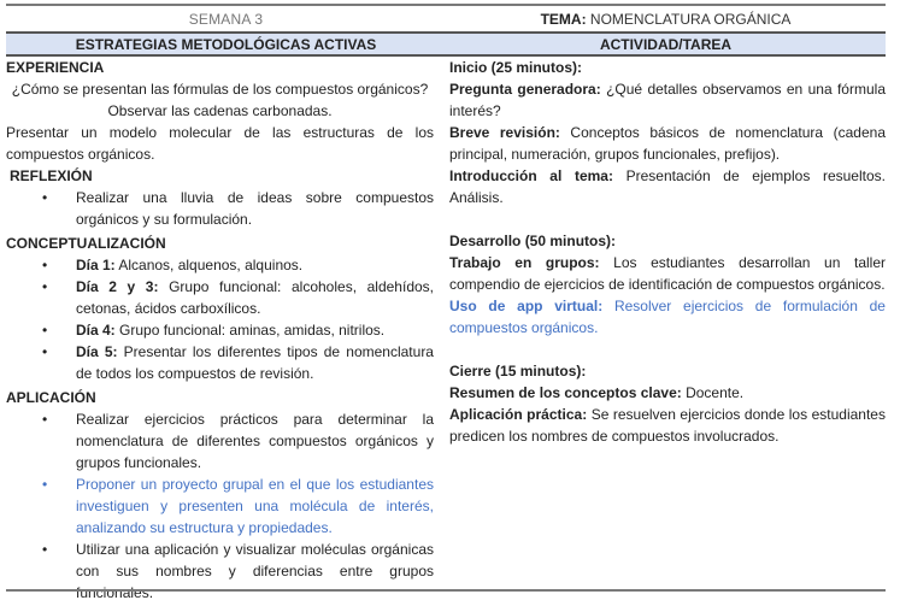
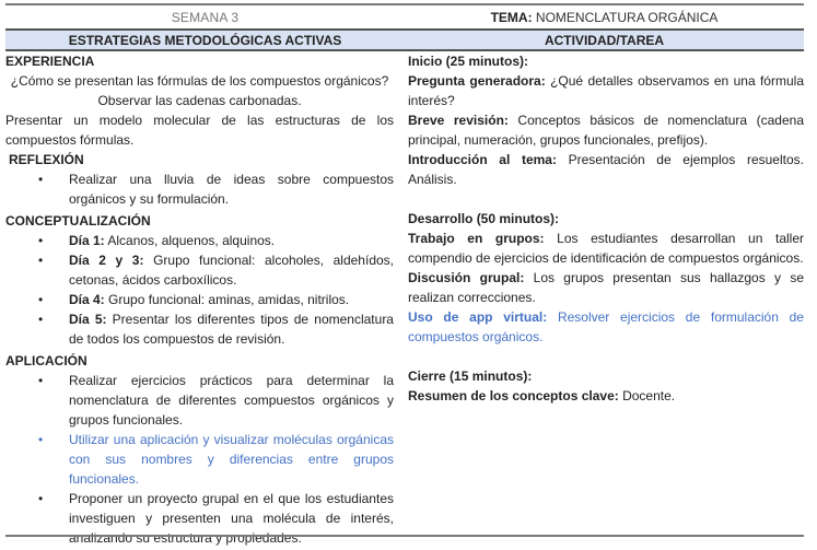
  SEMANA 3
  TEMA: NOMENCLATURA ORGÁNICA
  ESTRATEGIAS METODOLÓGICAS ACTIVAS
  ACTIVIDAD/TAREA
  EXPERIENCIA
  ¿Cómo se presentan las fórmulas de los compuestos orgánicos?
  Observar las cadenas carbonadas.
- Presentar un modelo molecular de las estructuras de los compuestos orgánicos.
+ Presentar un modelo molecular de las estructuras de los compuestos fórmulas.
  REFLEXIÓN
  •
  Realizar una lluvia de ideas sobre compuestos orgánicos y su formulación.
  CONCEPTUALIZACIÓN
  •
  Día 1: Alcanos, alquenos, alquinos.
  •
  Día 2 y 3: Grupo funcional: alcoholes, aldehídos, cetonas, ácidos carboxílicos.
  •
  Día 4: Grupo funcional: aminas, amidas, nitrilos.
  •
  Día 5: Presentar los diferentes tipos de nomenclatura de todos los compuestos de revisión.
  APLICACIÓN
  •
  Realizar ejercicios prácticos para determinar la nomenclatura de diferentes compuestos orgánicos y grupos funcionales.
  •
- Proponer un proyecto grupal en el que los estudiantes investiguen y presenten una molécula de interés, analizando su estructura y propiedades.
+ Utilizar una aplicación y visualizar moléculas orgánicas con sus nombres y diferencias entre grupos funcionales.
  •
- Utilizar una aplicación y visualizar moléculas orgánicas con sus nombres y diferencias entre grupos funcionales.
+ Proponer un proyecto grupal en el que los estudiantes investiguen y presenten una molécula de interés, analizando su estructura y propiedades.
  Inicio (25 minutos):
  Pregunta generadora: ¿Qué detalles observamos en una fórmula interés?
  Breve revisión: Conceptos básicos de nomenclatura (cadena principal, numeración, grupos funcionales, prefijos).
  Introducción al tema: Presentación de ejemplos resueltos. Análisis.
  Desarrollo (50 minutos):
  Trabajo en grupos: Los estudiantes desarrollan un taller compendio de ejercicios de identificación de compuestos orgánicos.
+ Discusión grupal: Los grupos presentan sus hallazgos y se realizan correcciones.
  Uso de app virtual: Resolver ejercicios de formulación de compuestos orgánicos.
  Cierre (15 minutos):
  Resumen de los conceptos clave: Docente.
- Aplicación práctica: Se resuelven ejercicios donde los estudiantes predicen los nombres de compuestos involucrados.
